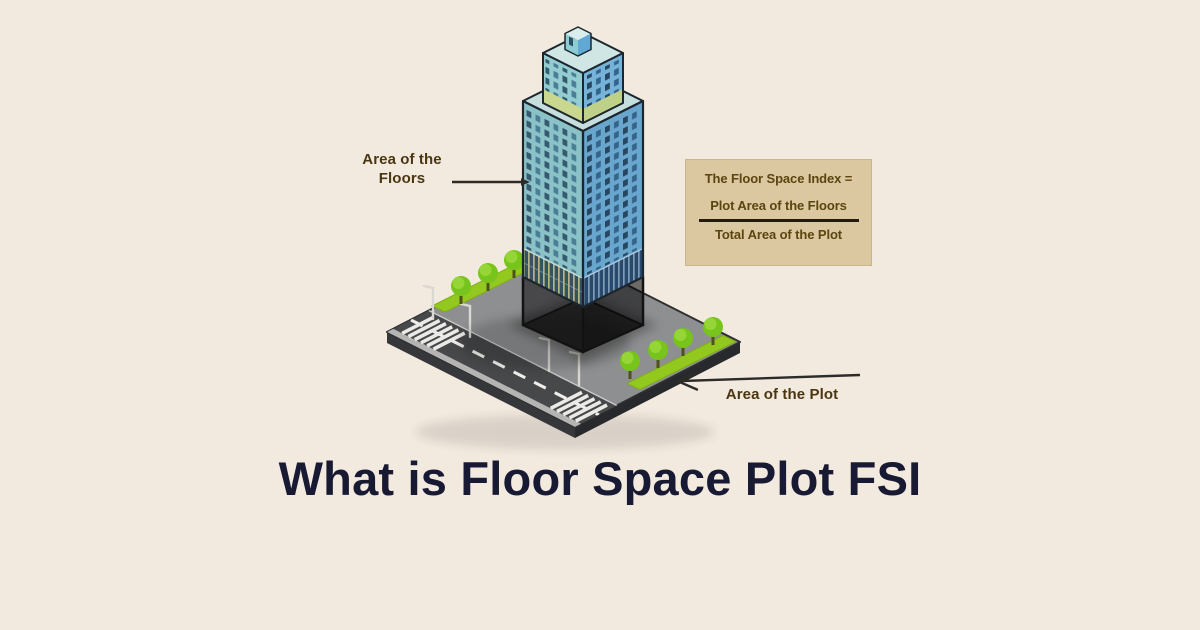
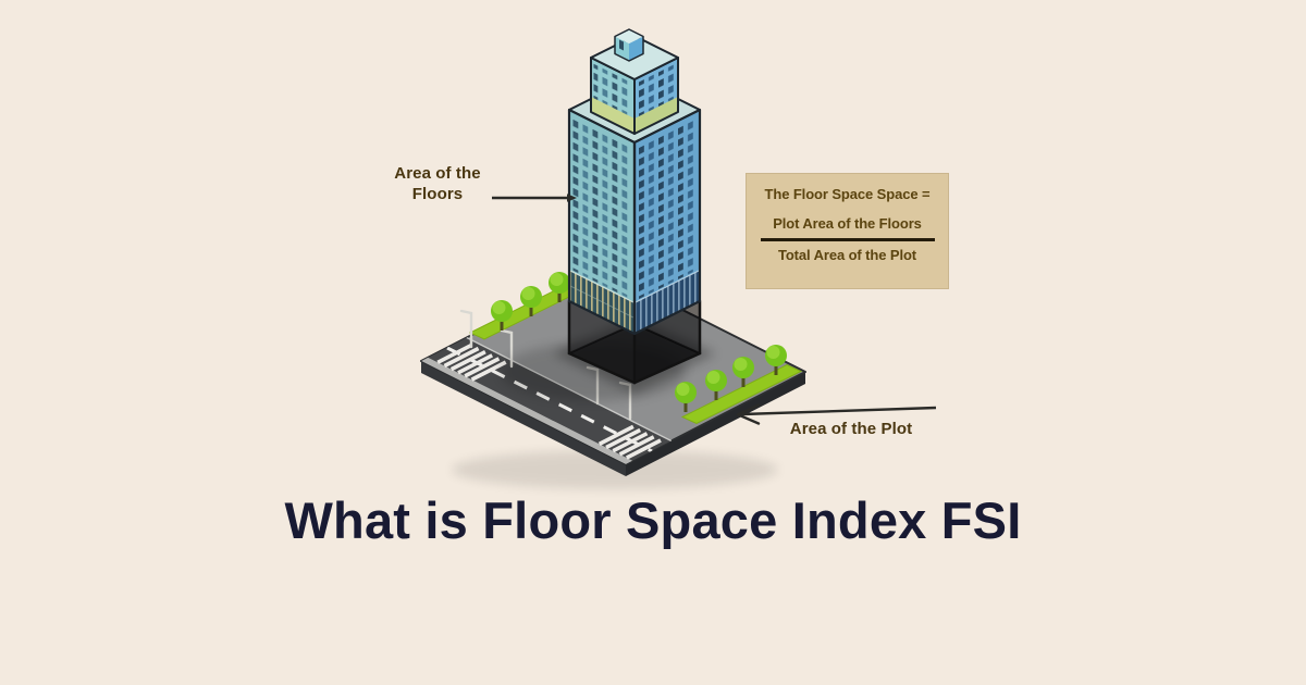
  Area of the
  Floors
  Area of the Plot
- The Floor Space Index =
+ The Floor Space Space =
  Plot Area of the Floors
  Total Area of the Plot
- What is Floor Space Plot FSI
+ What is Floor Space Index FSI
